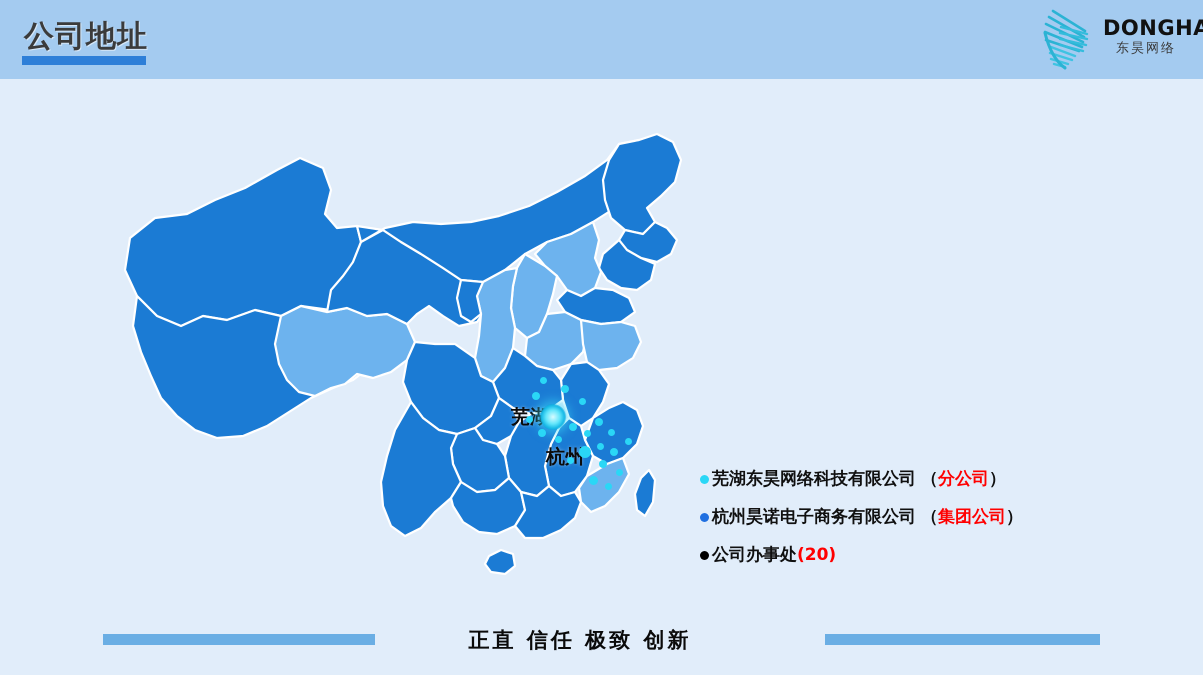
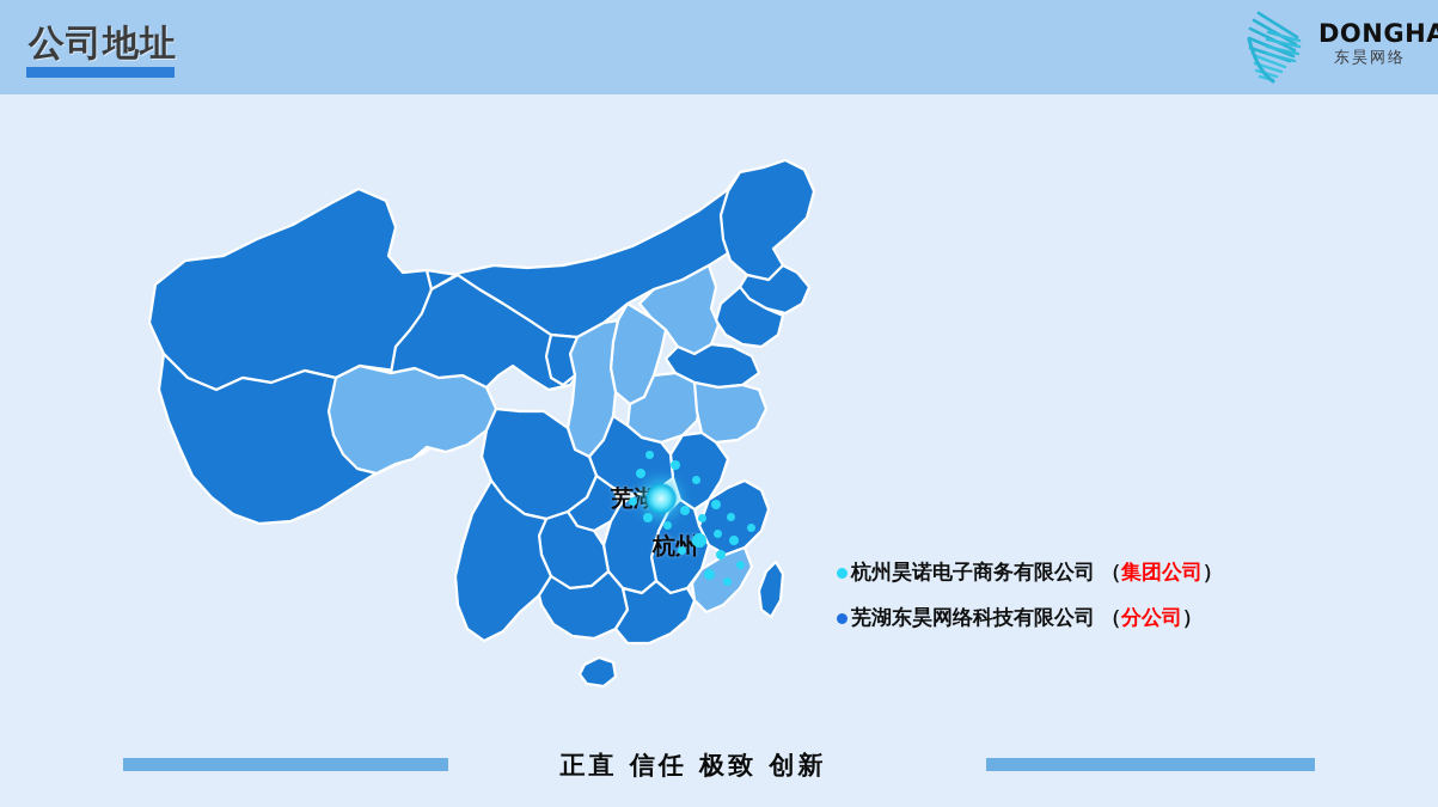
  公司地址
  DONGHA
  东昊网络
  杭州
- 芜湖东昊网络科技有限公司
+ 杭州昊诺电子商务有限公司
  （
- 分公司
+ 集团公司
  ）
- 杭州昊诺电子商务有限公司
+ 芜湖东昊网络科技有限公司
  （
- 集团公司
+ 分公司
  ）
- 公司办事处
- (20)
  正直 信任 极致 创新
